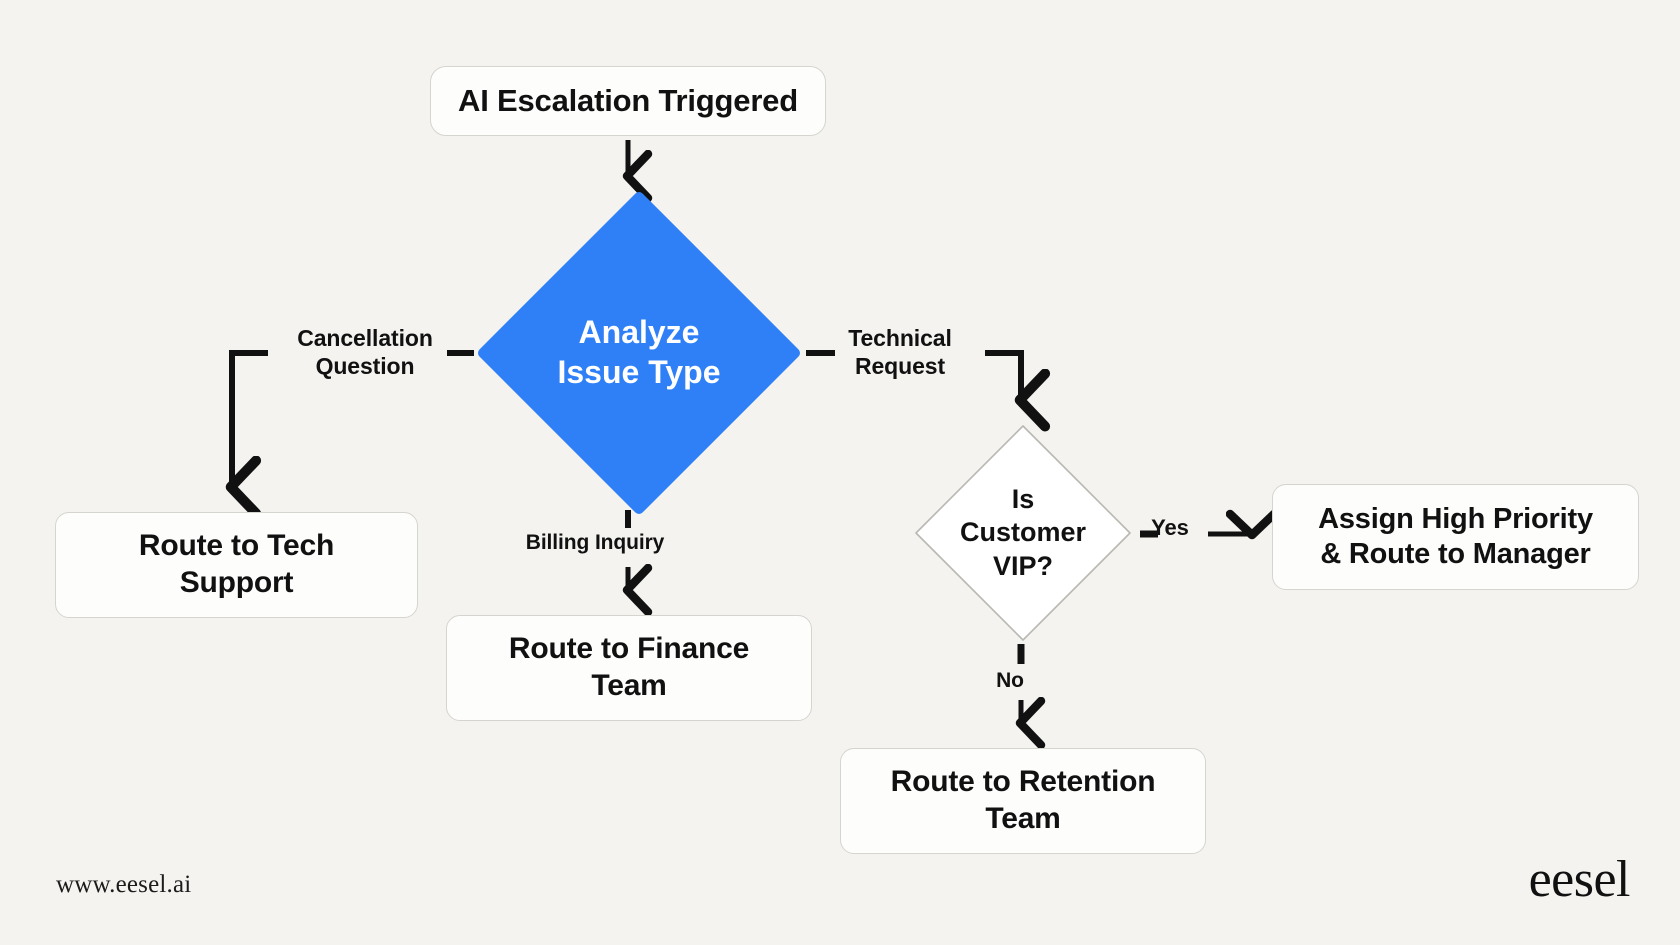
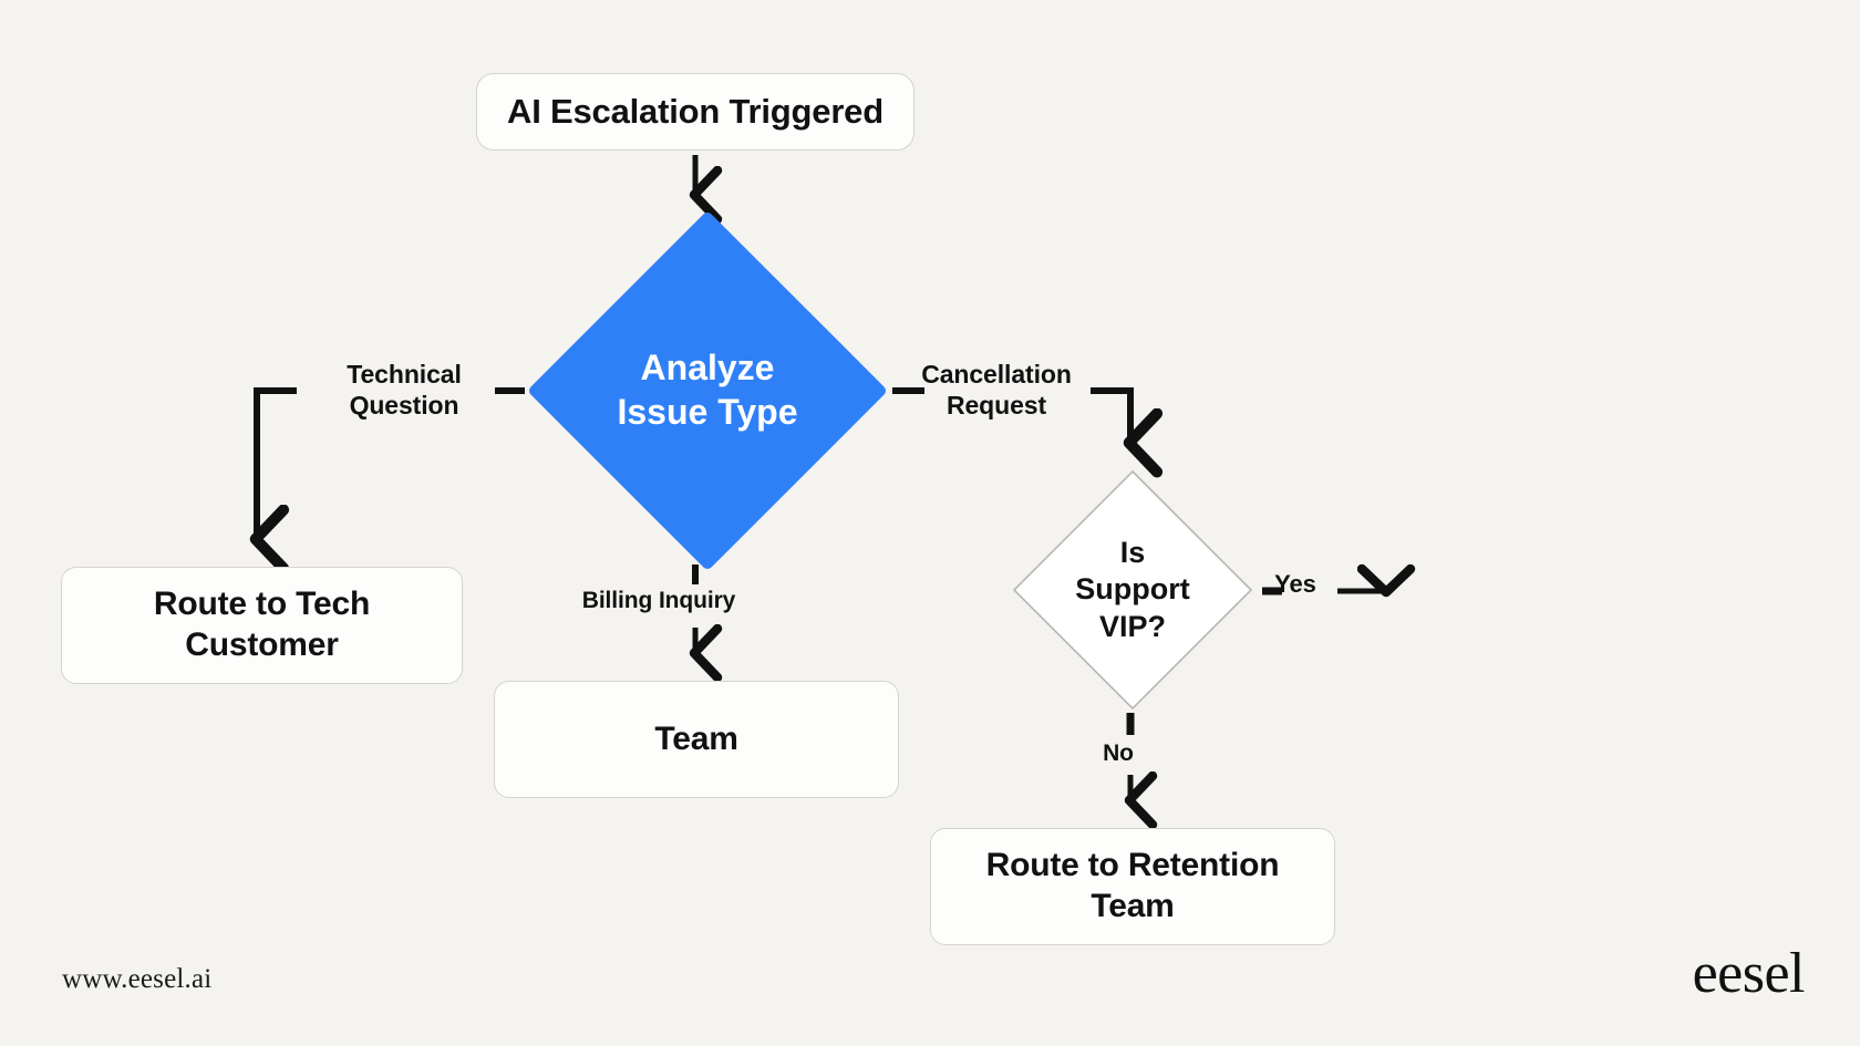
  AI Escalation Triggered
  Analyze
  Issue Type
  Is
- Customer
+ Support
  VIP?
  Route to Tech
- Support
+ Customer
- Route to Finance
  Team
- Assign High Priority
- & Route to Manager
  Route to Retention
  Team
- Cancellation
+ Technical
  Question
- Technical
+ Cancellation
  Request
  Billing Inquiry
  Yes
  No
  www.eesel.ai
  eesel
